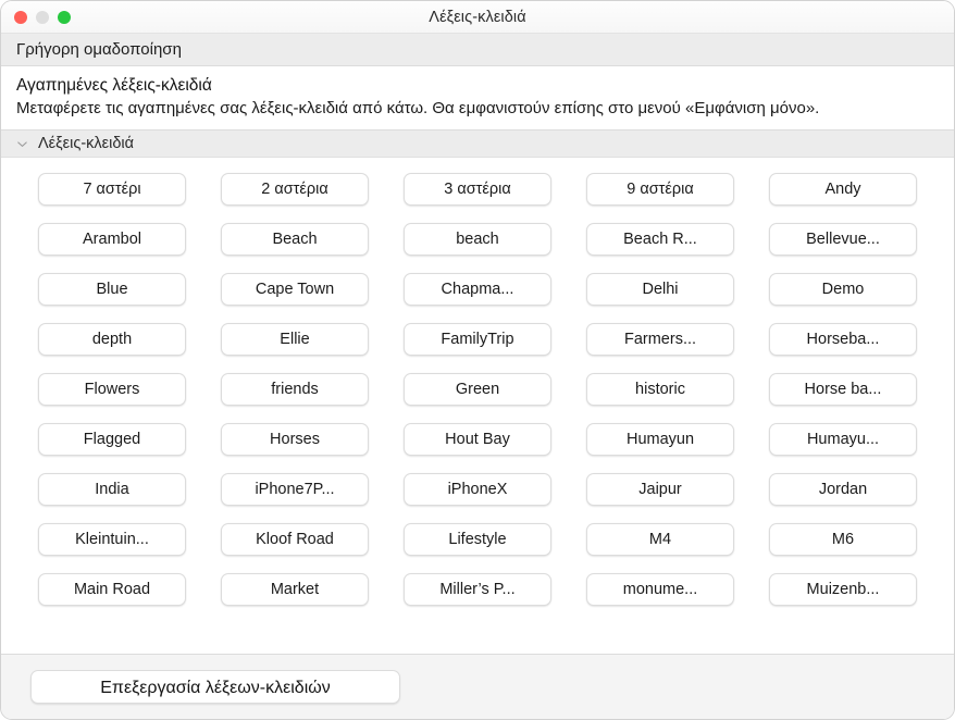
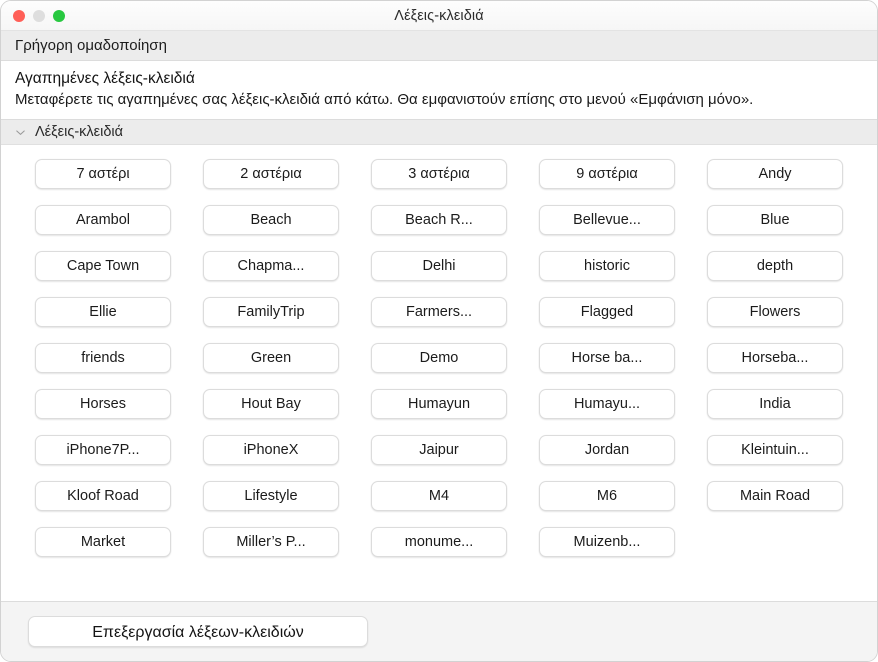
  Λέξεις-κλειδιά
  Γρήγορη ομαδοποίηση
  Αγαπημένες λέξεις-κλειδιά
  Μεταφέρετε τις αγαπημένες σας λέξεις-κλειδιά από κάτω. Θα εμφανιστούν επίσης στο μενού «Εμφάνιση μόνο».
  Λέξεις-κλειδιά
  7 αστέρι
  2 αστέρια
  3 αστέρια
  9 αστέρια
  Andy
  Arambol
  Beach
- beach
  Beach R...
  Bellevue...
  Blue
  Cape Town
  Chapma...
  Delhi
- Demo
+ historic
  depth
  Ellie
  FamilyTrip
  Farmers...
- Horseba...
+ Flagged
  Flowers
  friends
  Green
- historic
+ Demo
  Horse ba...
- Flagged
+ Horseba...
  Horses
  Hout Bay
  Humayun
  Humayu...
  India
  iPhone7P...
  iPhoneX
  Jaipur
  Jordan
  Kleintuin...
  Kloof Road
  Lifestyle
  M4
  M6
  Main Road
  Market
  Miller’s P...
  monume...
  Muizenb...
  Επεξεργασία λέξεων-κλειδιών
